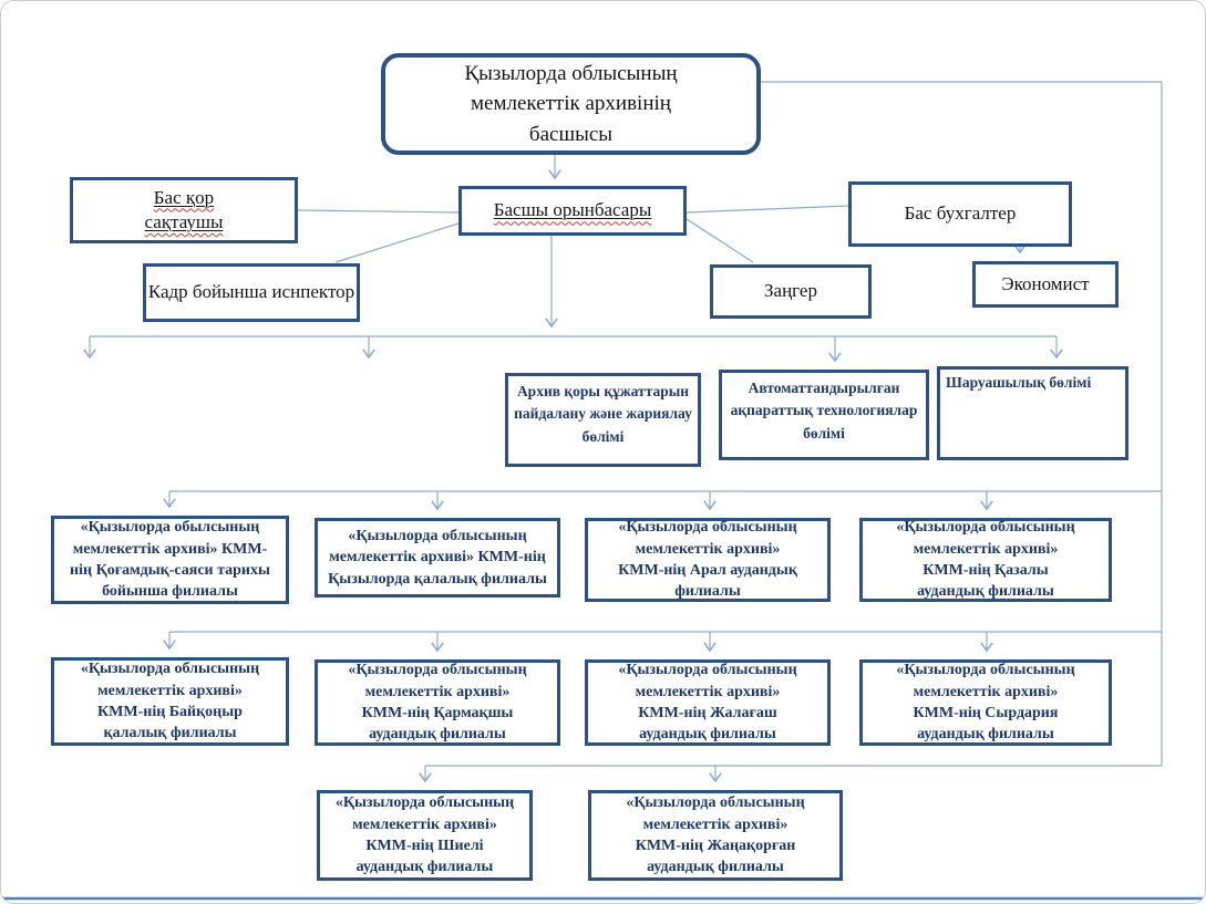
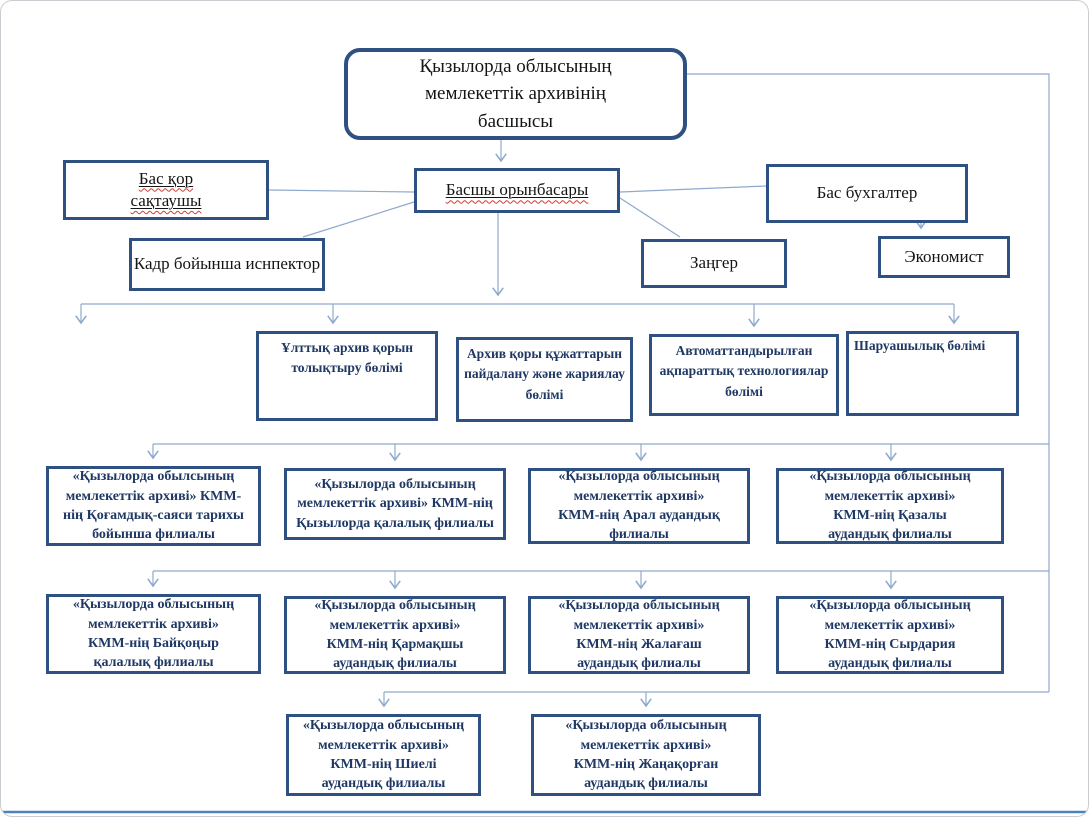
  Қызылорда облысының
  мемлекеттік архивінің
  басшысы
  Бас қор
  сақтаушы
  Басшы орынбасары
  Бас бухгалтер
  Кадр бойынша иснпектор
  Заңгер
  Экономист
+ Ұлттық архив қорын
+ толықтыру бөлімі
  Архив қоры құжаттарын
  пайдалану және жариялау
  бөлімі
  Автоматтандырылған
  ақпараттық технологиялар
  бөлімі
  Шаруашылық бөлімі
  «Қызылорда обылсының
  мемлекеттік архиві» КММ-
  нің Қоғамдық-саяси тарихы
  бойынша филиалы
  «Қызылорда облысының
  мемлекеттік архиві» КММ-нің
  Қызылорда қалалық филиалы
  «Қызылорда облысының
  мемлекеттік архиві»
  КММ-нің Арал аудандық
  филиалы
  «Қызылорда облысының
  мемлекеттік архиві»
  КММ-нің Қазалы
  аудандық филиалы
  «Қызылорда облысының
  мемлекеттік архиві»
  КММ-нің Байқоңыр
  қалалық филиалы
  «Қызылорда облысының
  мемлекеттік архиві»
  КММ-нің Қармақшы
  аудандық филиалы
  «Қызылорда облысының
  мемлекеттік архиві»
  КММ-нің Жалағаш
  аудандық филиалы
  «Қызылорда облысының
  мемлекеттік архиві»
  КММ-нің Сырдария
  аудандық филиалы
  «Қызылорда облысының
  мемлекеттік архиві»
  КММ-нің Шиелі
  аудандық филиалы
  «Қызылорда облысының
  мемлекеттік архиві»
  КММ-нің Жаңақорған
  аудандық филиалы
